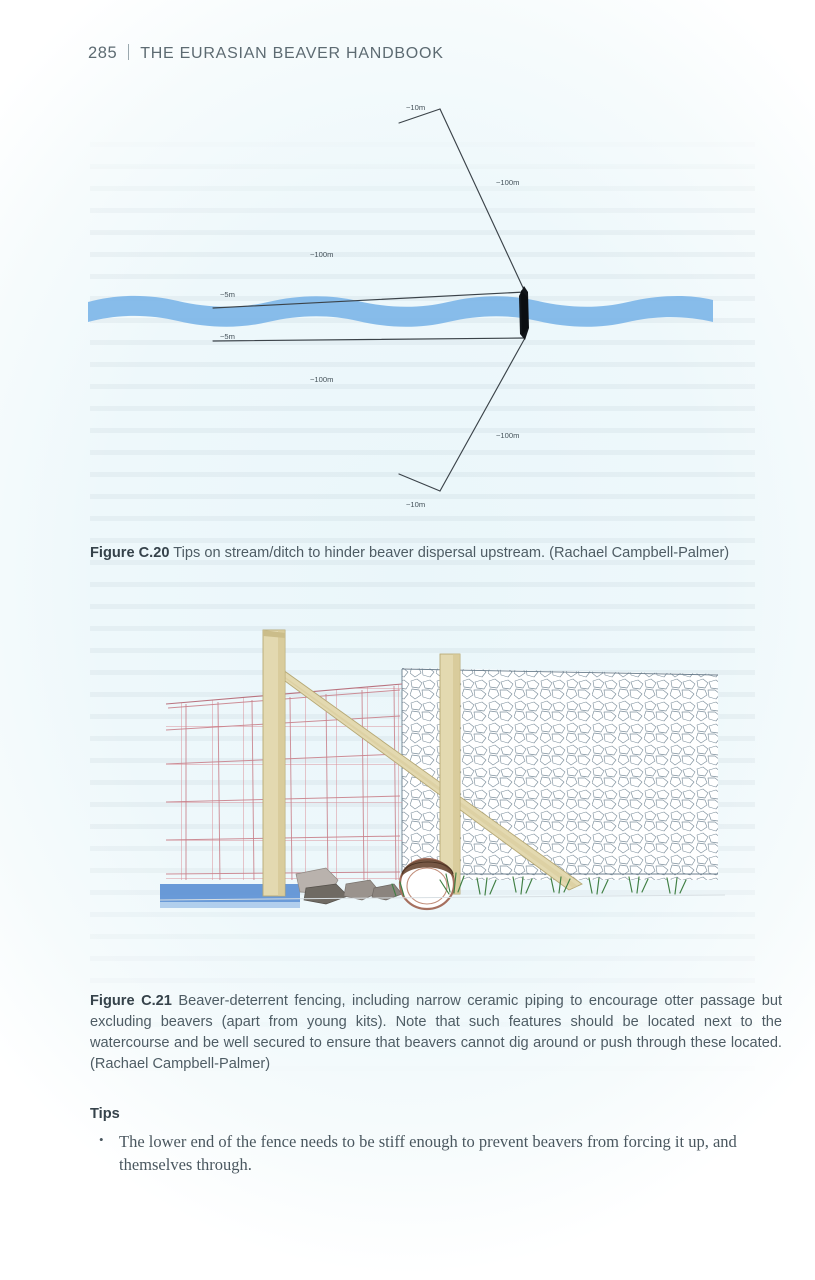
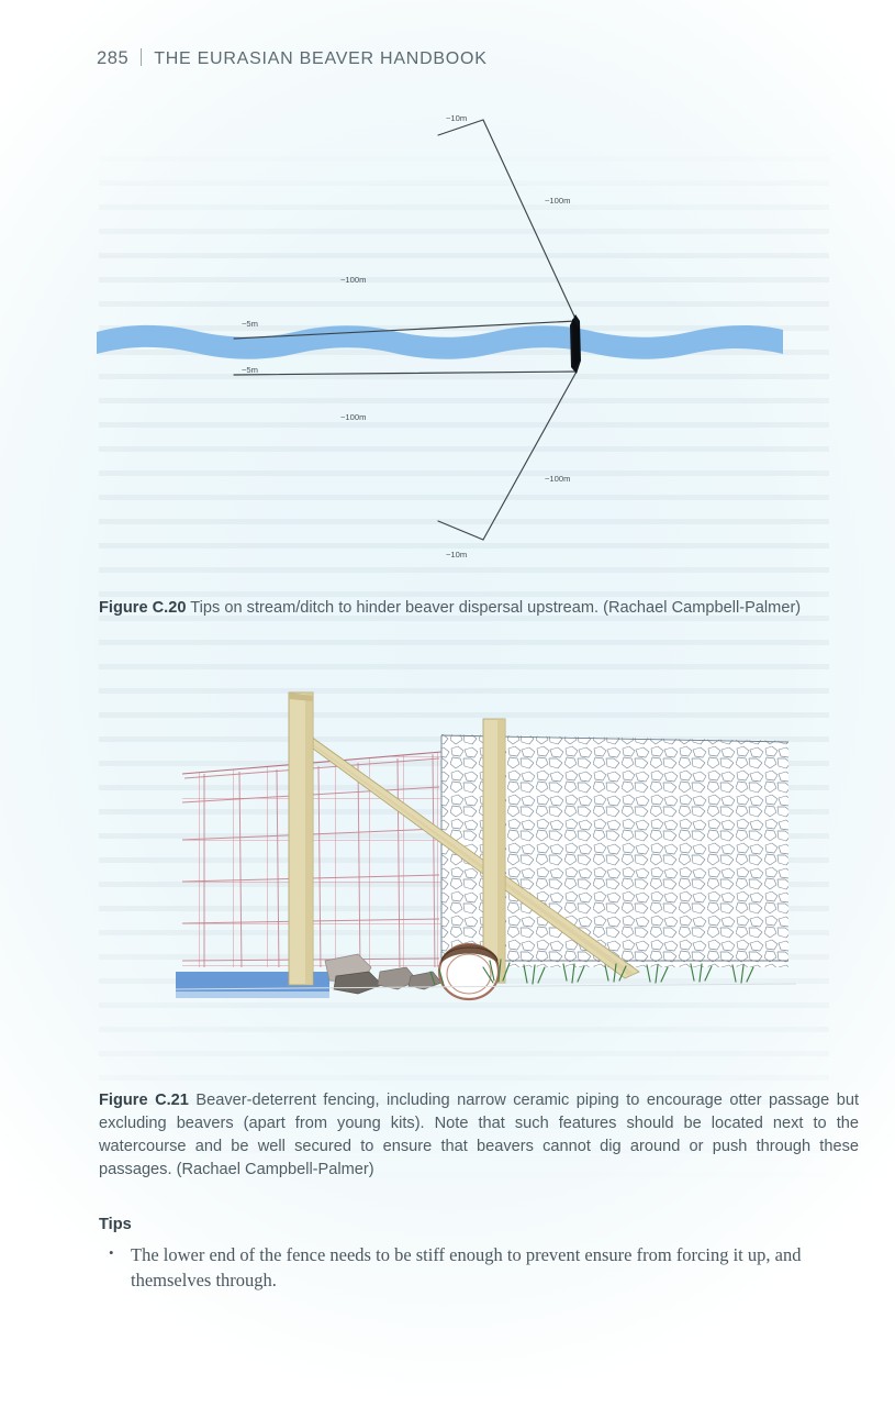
  285
  THE EURASIAN BEAVER HANDBOOK
  ~10m
  ~100m
  ~100m
  ~5m
  ~5m
  ~100m
  ~100m
  ~10m
  Figure C.20 Tips on stream/ditch to hinder beaver dispersal upstream. (Rachael Campbell-Palmer)
- Figure C.21 Beaver-deterrent fencing, including narrow ceramic piping to encourage otter passage but excluding beavers (apart from young kits). Note that such features should be located next to the watercourse and be well secured to ensure that beavers cannot dig around or push through these located. (Rachael Campbell-Palmer)
+ Figure C.21 Beaver-deterrent fencing, including narrow ceramic piping to encourage otter passage but excluding beavers (apart from young kits). Note that such features should be located next to the watercourse and be well secured to ensure that beavers cannot dig around or push through these passages. (Rachael Campbell-Palmer)
  Tips
  •
- The lower end of the fence needs to be stiff enough to prevent beavers from forcing it up, and themselves through.
+ The lower end of the fence needs to be stiff enough to prevent ensure from forcing it up, and themselves through.
